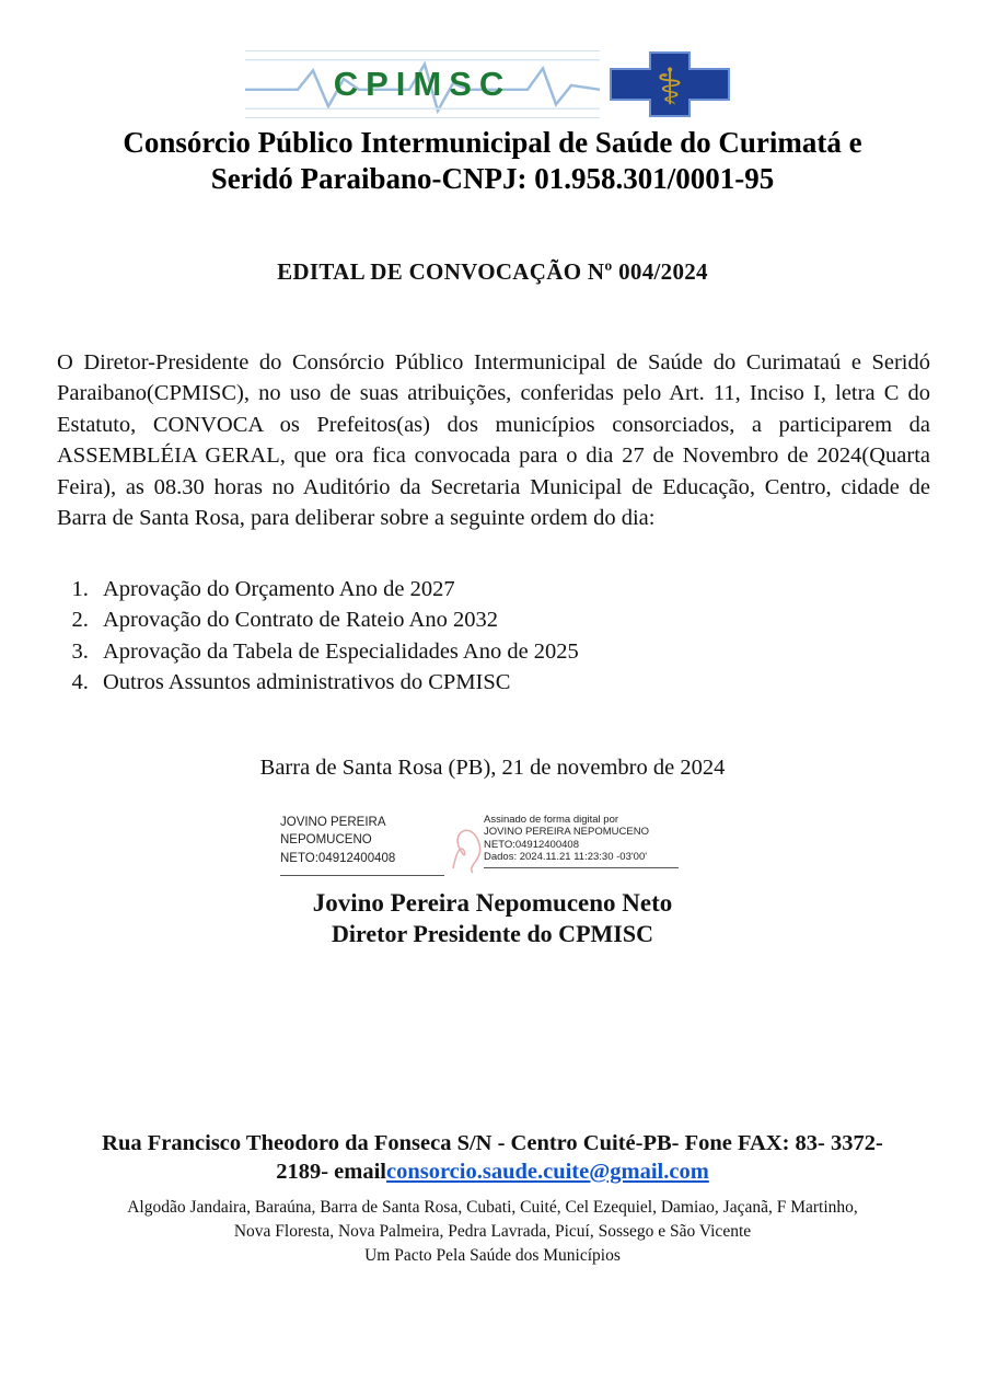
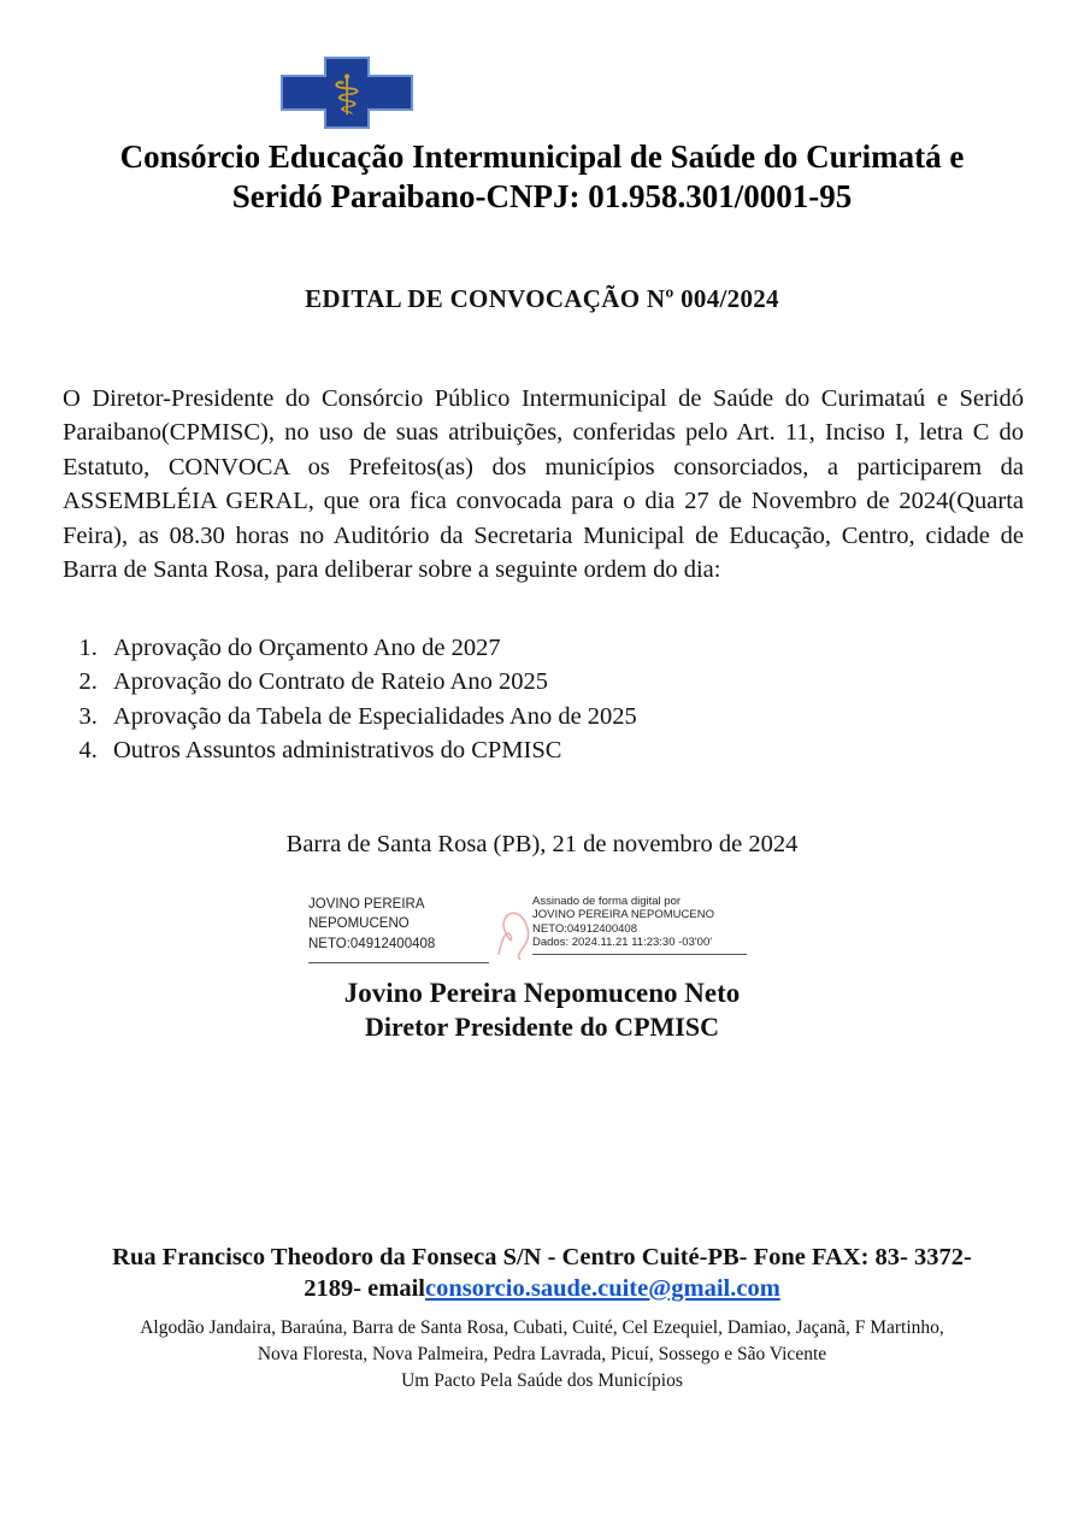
- CPIMSC
  ⚕
- Consórcio Público Intermunicipal de Saúde do Curimatá e
+ Consórcio Educação Intermunicipal de Saúde do Curimatá e
  Seridó Paraibano-CNPJ: 01.958.301/0001-95
  EDITAL DE CONVOCAÇÃO Nº 004/2024
  O Diretor-Presidente do Consórcio Público Intermunicipal de Saúde do Curimataú e Seridó Paraibano(CPMISC), no uso de suas atribuições, conferidas pelo Art. 11, Inciso I, letra C do Estatuto, CONVOCA os Prefeitos(as) dos municípios consorciados, a participarem da ASSEMBLÉIA GERAL, que ora fica convocada para o dia 27 de Novembro de 2024(Quarta Feira), as 08.30 horas no Auditório da Secretaria Municipal de Educação, Centro, cidade de Barra de Santa Rosa, para deliberar sobre a seguinte ordem do dia:
  Aprovação do Orçamento Ano de 2027
- Aprovação do Contrato de Rateio Ano 2032
+ Aprovação do Contrato de Rateio Ano 2025
  Aprovação da Tabela de Especialidades Ano de 2025
  Outros Assuntos administrativos do CPMISC
  Barra de Santa Rosa (PB), 21 de novembro de 2024
  JOVINO PEREIRA NEPOMUCENO NETO:04912400408
  Assinado de forma digital por
  JOVINO PEREIRA NEPOMUCENO
  NETO:04912400408
  Dados: 2024.11.21 11:23:30 -03'00'
  Jovino Pereira Nepomuceno Neto
  Diretor Presidente do CPMISC
  Rua Francisco Theodoro da Fonseca S/N - Centro Cuité-PB- Fone FAX: 83- 3372-
  2189- emailconsorcio.saude.cuite@gmail.com
  Algodão Jandaira, Baraúna, Barra de Santa Rosa, Cubati, Cuité, Cel Ezequiel, Damiao, Jaçanã, F Martinho, Nova Floresta, Nova Palmeira, Pedra Lavrada, Picuí, Sossego e São Vicente
  Um Pacto Pela Saúde dos Municípios
